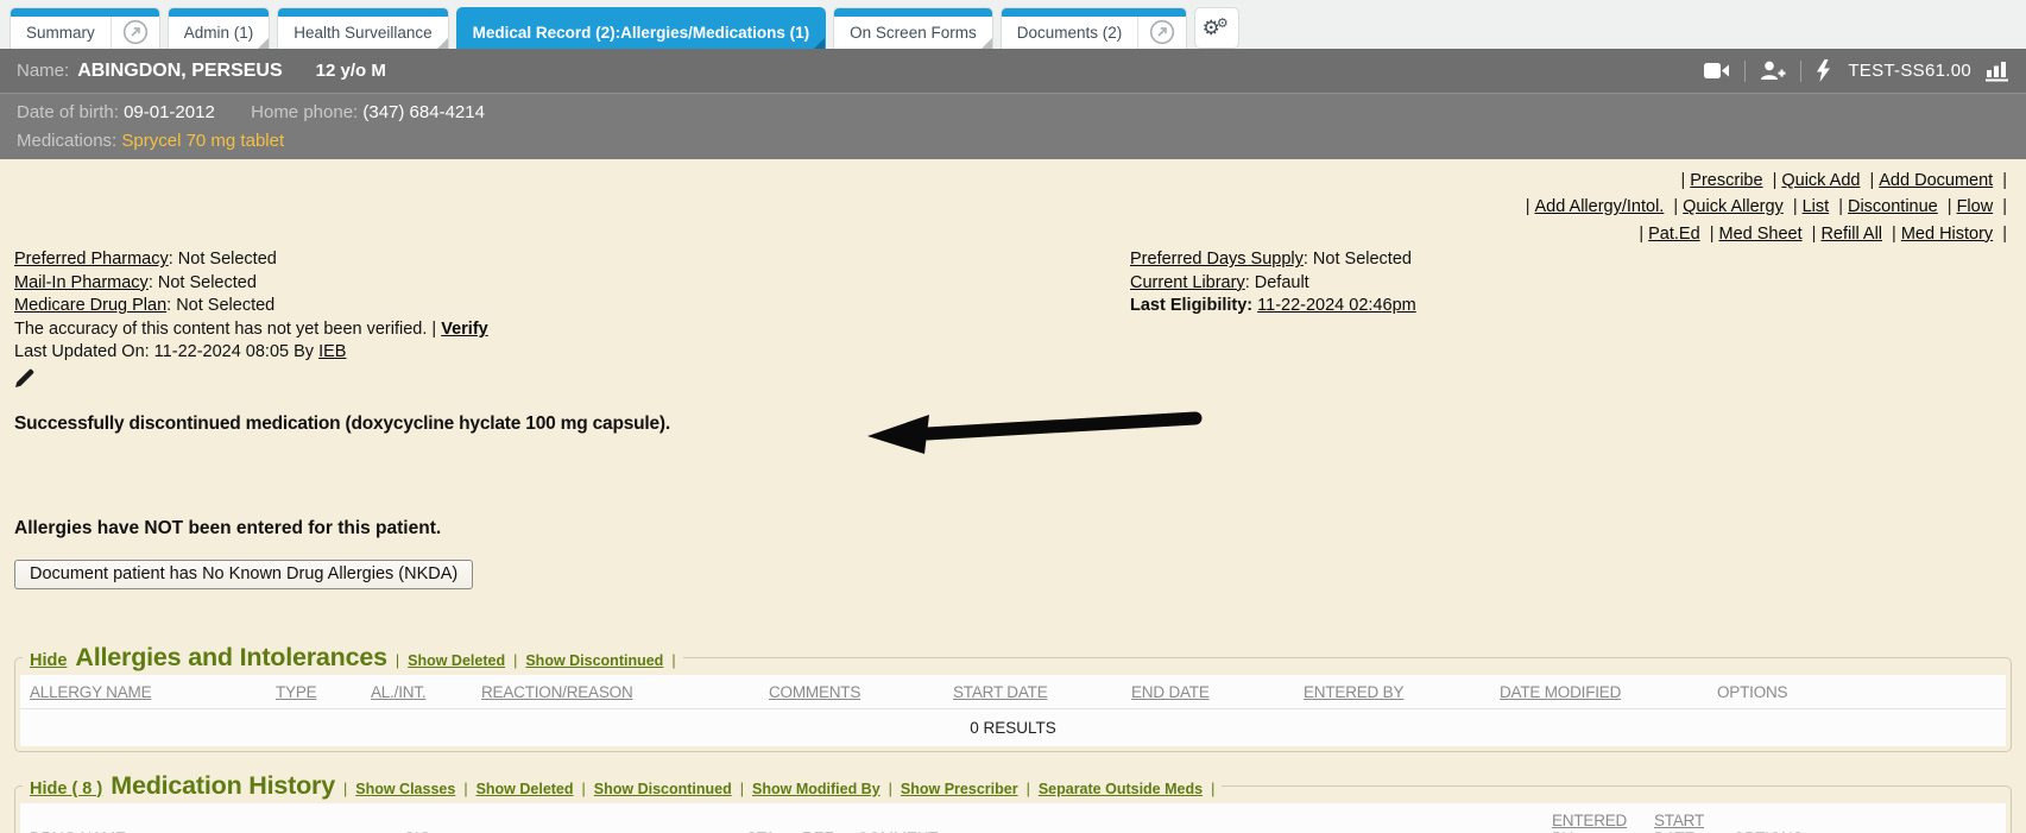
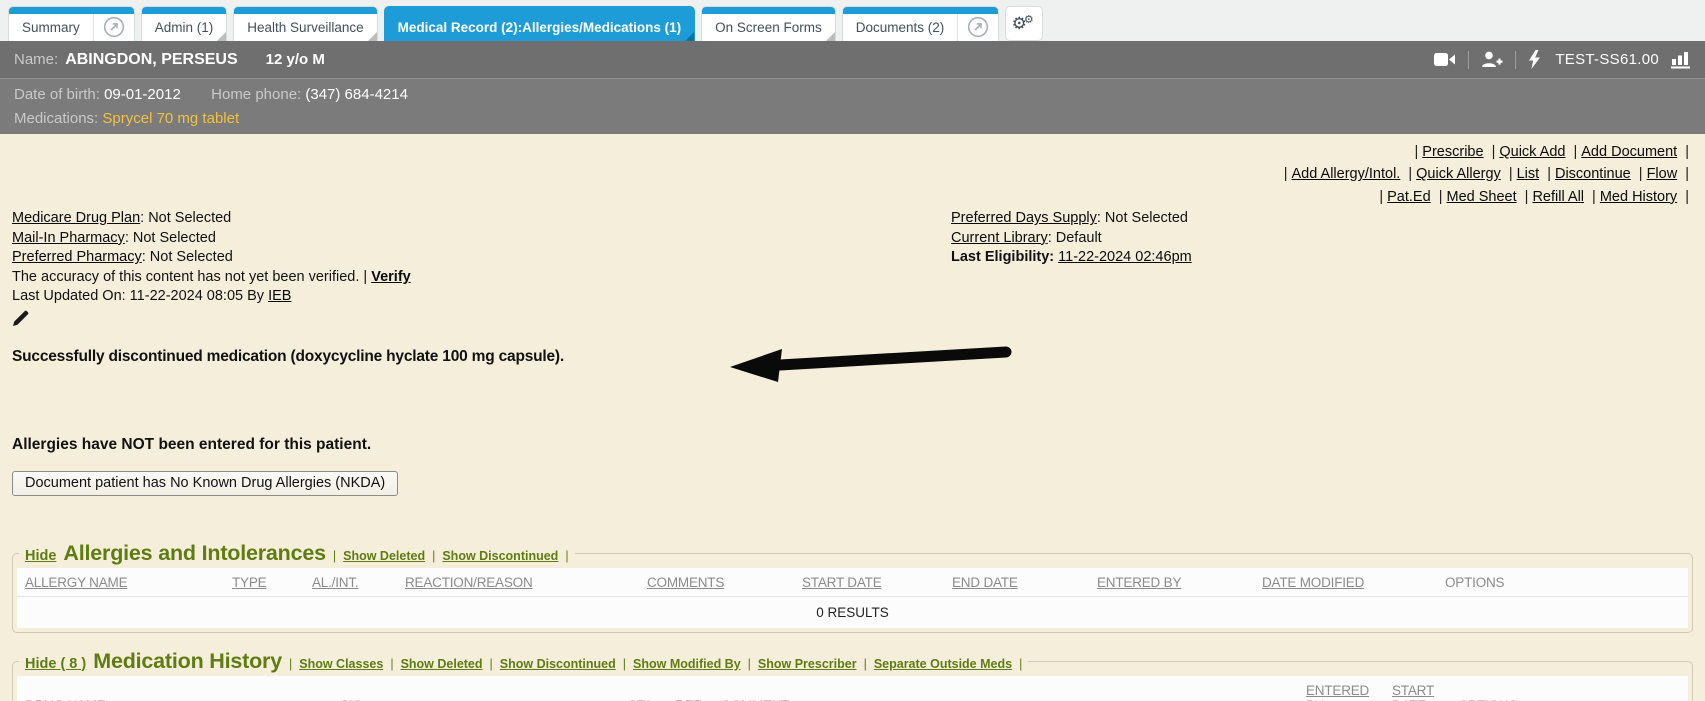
  Summary
  Admin (1)
  Health Surveillance
  Medical Record (2):Allergies/Medications (1)
  On Screen Forms
  Documents (2)
  ⚙⚙
  Name:
  ABINGDON, PERSEUS
  12 y/o M
  TEST-SS61.00
  Date of birth: 09-01-2012 Home phone: (347) 684-4214
  Medications: Sprycel 70 mg tablet
  Prescribe Quick Add Add Document
  Add Allergy/Intol. Quick Allergy List Discontinue Flow
  Pat.Ed Med Sheet Refill All Med History
- Preferred Pharmacy: Not Selected
+ Medicare Drug Plan: Not Selected
  Mail-In Pharmacy: Not Selected
- Medicare Drug Plan: Not Selected
+ Preferred Pharmacy: Not Selected
  The accuracy of this content has not yet been verified. | Verify
  Last Updated On: 11-22-2024 08:05 By IEB
  Preferred Days Supply: Not Selected
  Current Library: Default
  Last Eligibility: 11-22-2024 02:46pm
  Successfully discontinued medication (doxycycline hyclate 100 mg capsule).
  Allergies have NOT been entered for this patient.
  Document patient has No Known Drug Allergies (NKDA)
  Hide
  Allergies and Intolerances
  Show Deleted
  Show Discontinued
  ALLERGY NAME	TYPE	AL./INT.	REACTION/REASON	COMMENTS	START DATE	END DATE	ENTERED BY	DATE MODIFIED	OPTIONS
  0 RESULTS
  Hide ( 8 )
  Medication History
  Show Classes
  Show Deleted
  Show Discontinued
  Show Modified By
  Show Prescriber
  Separate Outside Meds
